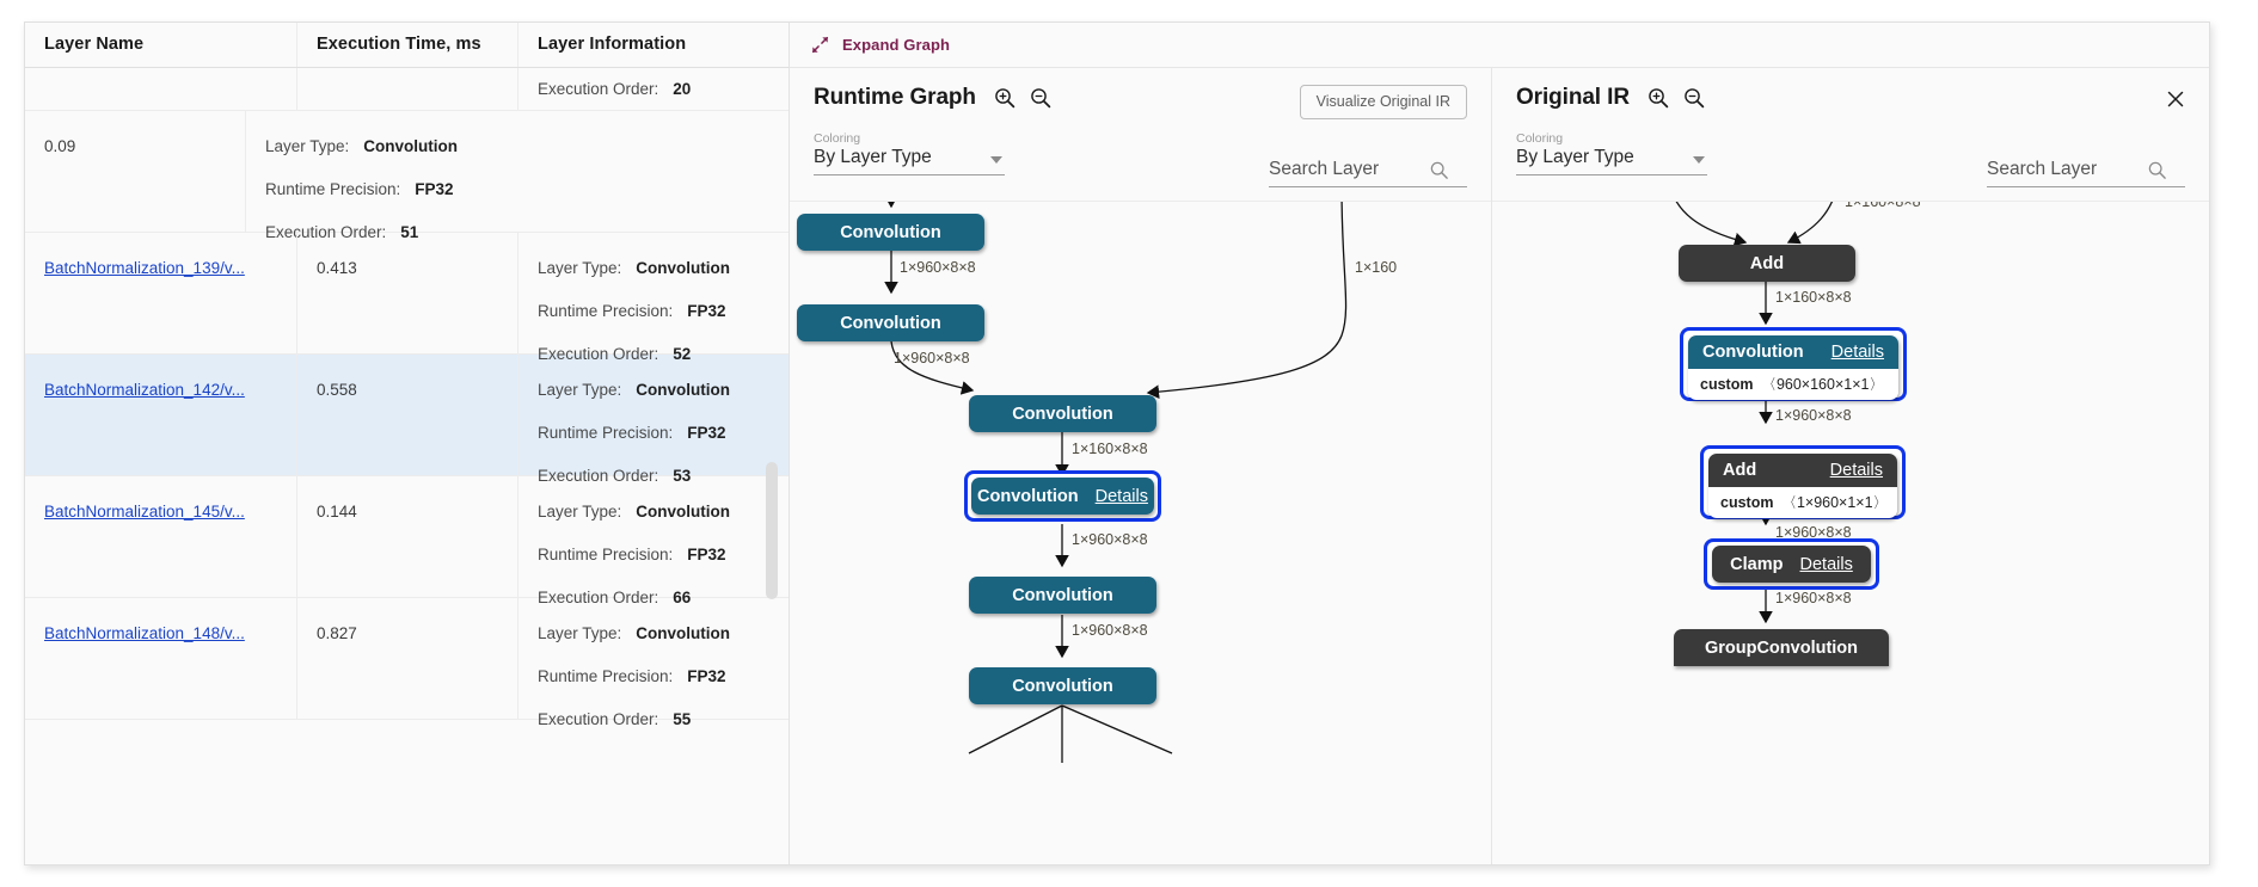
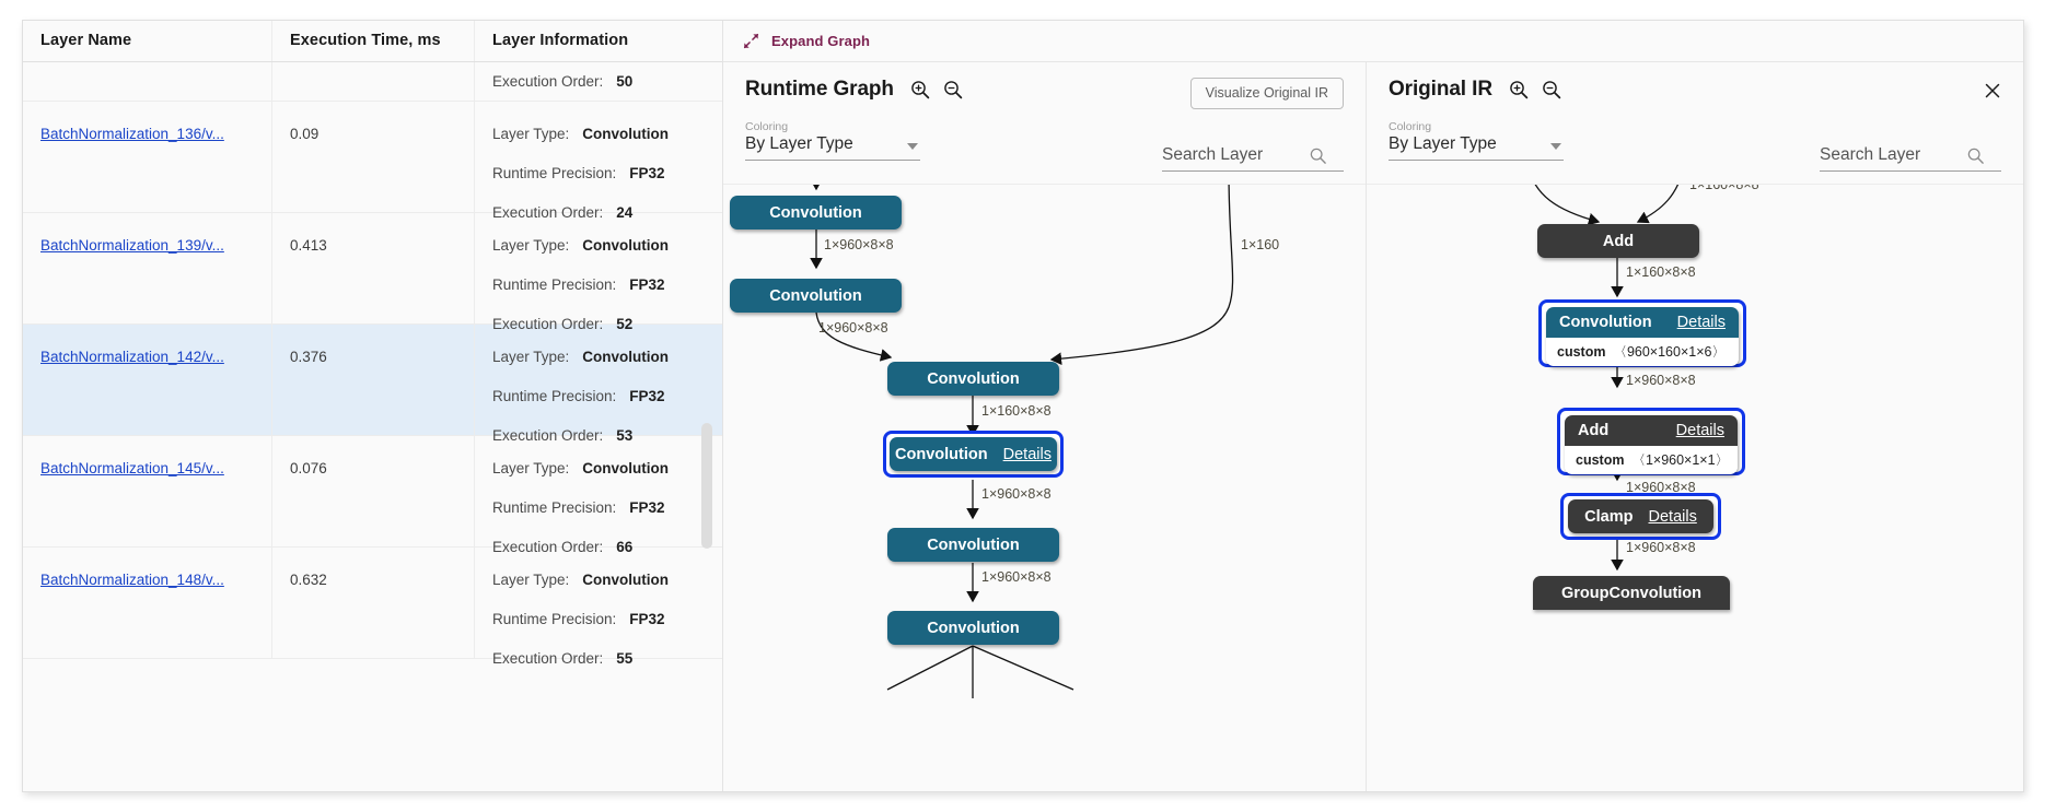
  Layer Name
  Execution Time, ms
  Layer Information
  Execution Order:
- 20
+ 50
+ BatchNormalization_136/v...
  0.09
  Layer Type:
  Convolution
  Runtime Precision:
  FP32
  Execution Order:
- 51
+ 24
  BatchNormalization_139/v...
  0.413
  Layer Type:
  Convolution
  Runtime Precision:
  FP32
  Execution Order:
  52
  BatchNormalization_142/v...
- 0.558
+ 0.376
  Layer Type:
  Convolution
  Runtime Precision:
  FP32
  Execution Order:
  53
  BatchNormalization_145/v...
- 0.144
+ 0.076
  Layer Type:
  Convolution
  Runtime Precision:
  FP32
  Execution Order:
  66
  BatchNormalization_148/v...
- 0.827
+ 0.632
  Layer Type:
  Convolution
  Runtime Precision:
  FP32
  Execution Order:
  55
  Expand Graph
  Runtime Graph
  Visualize Original IR
  Coloring
  By Layer Type
  Search Layer
  Convolution
  1×960×8×8
  Convolution
  1×960×8×8
  1×160
  Convolution
  1×160×8×8
  Convolution
  Details
  1×960×8×8
  Convolution
  1×960×8×8
  Convolution
  Original IR
  Coloring
  By Layer Type
  Search Layer
  1×160×8×8
  Add
  1×160×8×8
  Convolution
  Details
  custom
- 〈960×160×1×1〉
+ 〈960×160×1×6〉
  1×960×8×8
  Add
  Details
  custom
  〈1×960×1×1〉
  1×960×8×8
  Clamp
  Details
  1×960×8×8
  GroupConvolution
